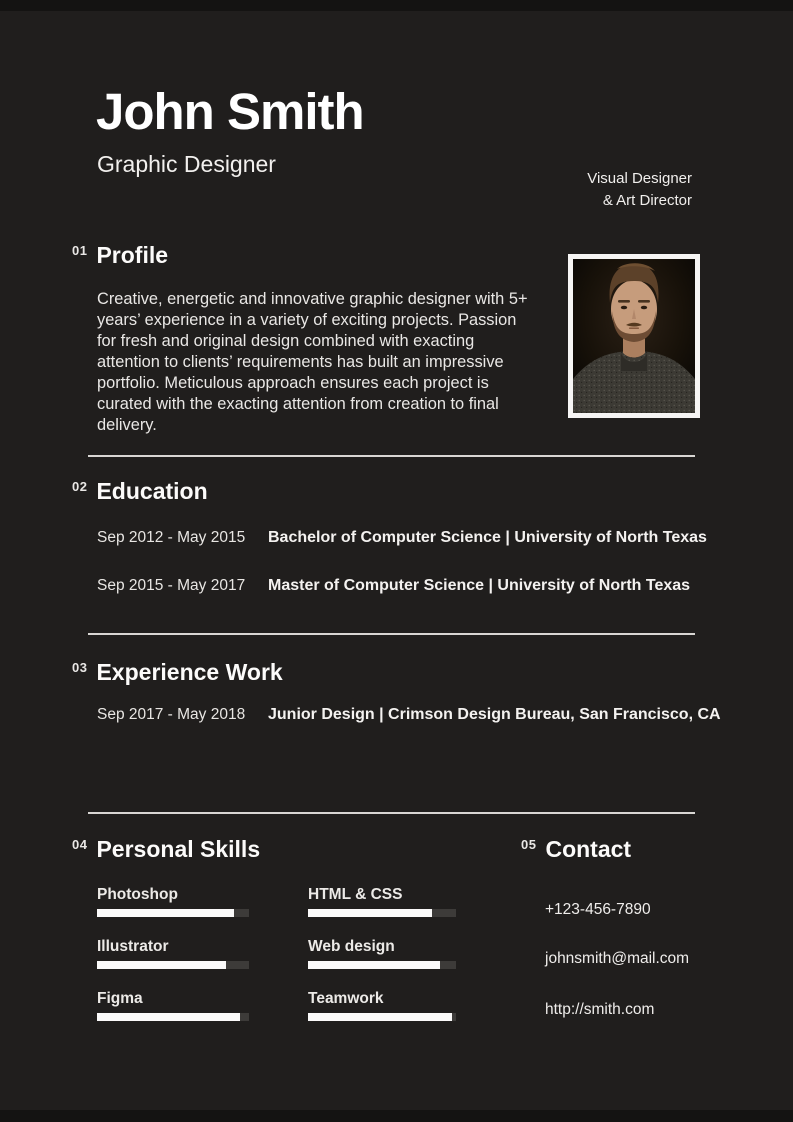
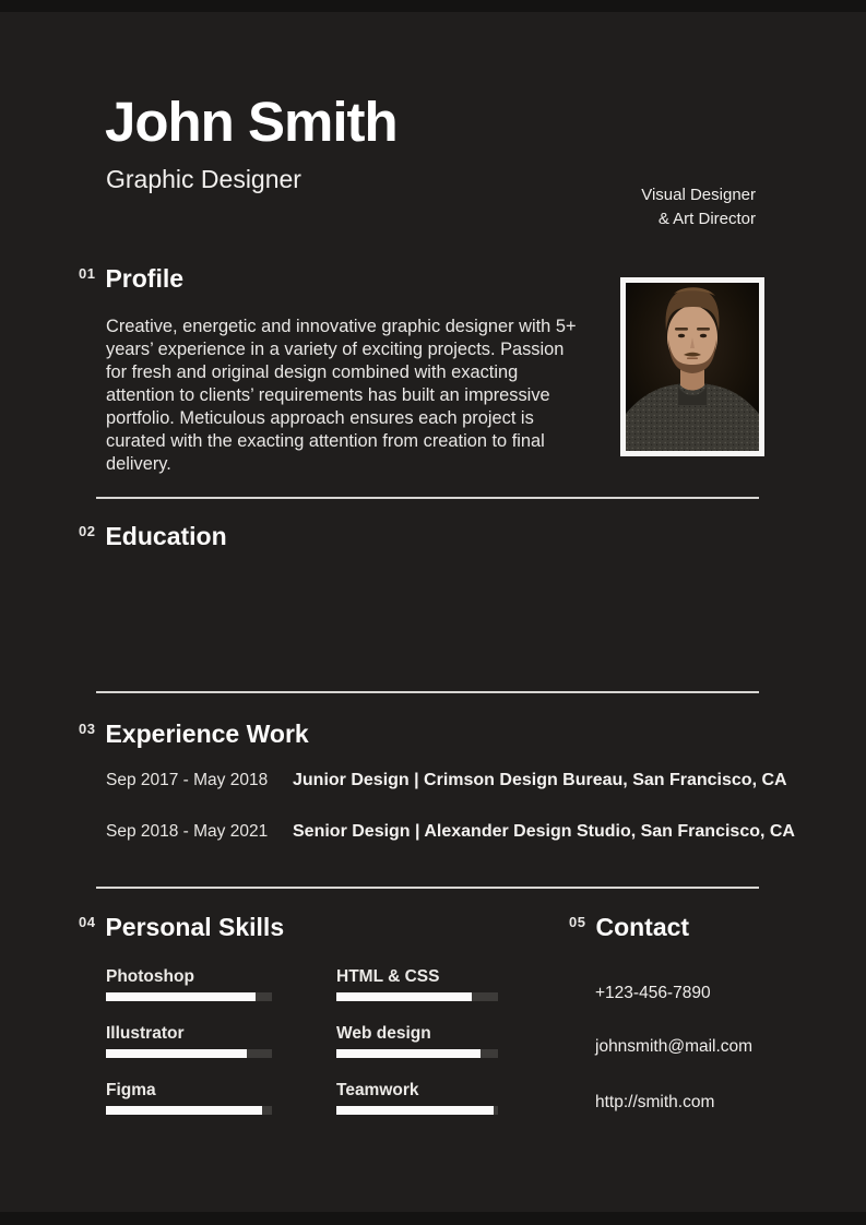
  John Smith
  Graphic Designer
  Visual Designer
  & Art Director
  01
  Profile
  Creative, energetic and innovative graphic designer with 5+ years’ experience in a variety of exciting projects. Passion for fresh and original design combined with exacting attention to clients’ requirements has built an impressive portfolio. Meticulous approach ensures each project is curated with the exacting attention from creation to final delivery.
  02
  Education
- Sep 2012 - May 2015
- Bachelor of Computer Science | University of North Texas
- Sep 2015 - May 2017
- Master of Computer Science | University of North Texas
  03
  Experience Work
  Sep 2017 - May 2018
  Junior Design | Crimson Design Bureau, San Francisco, CA
+ Sep 2018 - May 2021
+ Senior Design | Alexander Design Studio, San Francisco, CA
  04
  Personal Skills
  Photoshop
  Illustrator
  Figma
  HTML & CSS
  Web design
  Teamwork
  05
  Contact
  +123-456-7890
  johnsmith@mail.com
  http://smith.com
